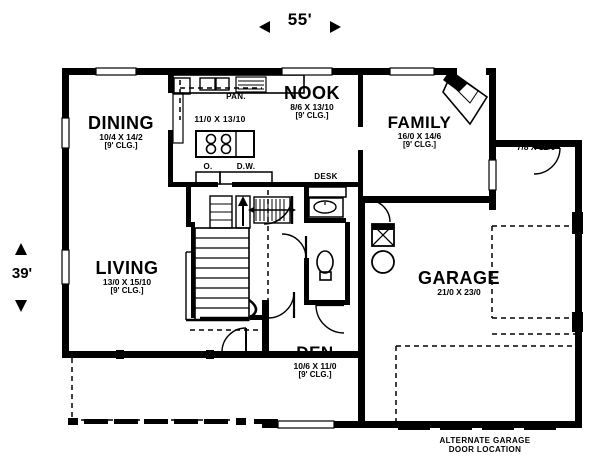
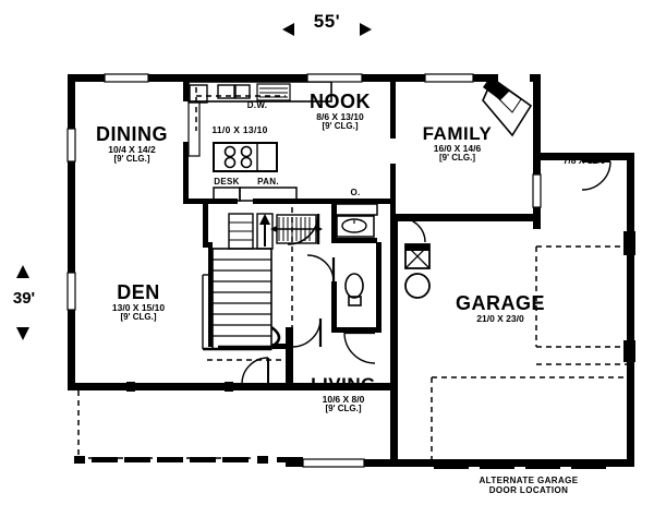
  55'
  39'
  DINING
  10/4 X 14/2
  [9' CLG.]
  NOOK
  8/6 X 13/10
  [9' CLG.]
  FAMILY
  16/0 X 14/6
  [9' CLG.]
  7/8 X 12/0
- LIVING
+ DEN
  13/0 X 15/10
  [9' CLG.]
  GARAGE
  21/0 X 23/0
- DEN
+ LIVING
- 10/6 X 11/0
+ 10/6 X 8/0
  [9' CLG.]
- PAN.
+ D.W.
  11/0 X 13/10
- O.
+ DESK
- D.W.
+ PAN.
- DESK
+ O.
  ALTERNATE GARAGE
  DOOR LOCATION
